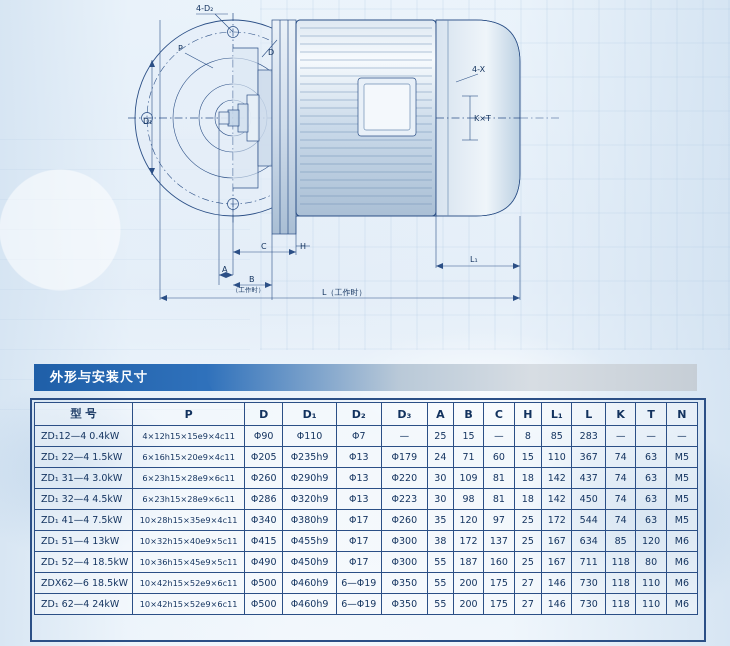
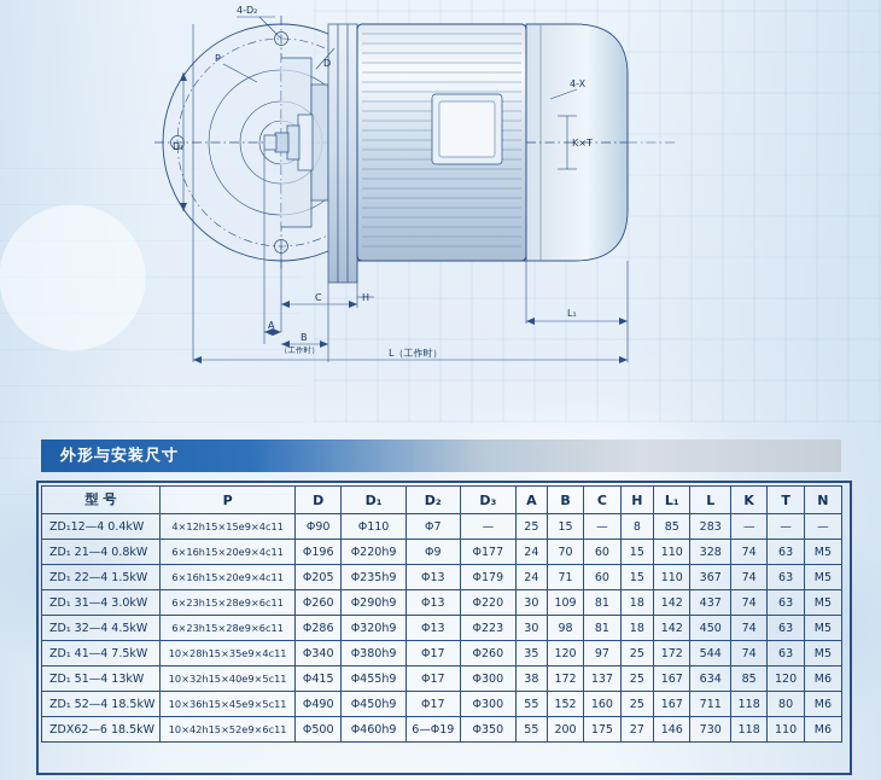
  4-D₂
  P
  D
  D₁
  4-X
  K×T
  A
  B
  （工作时）
  C
  H
  L₁
  L（工作时）
  外形与安装尺寸
  型 号	P	D	D₁	D₂	D₃	A	B	C	H	L₁	L	K	T	N
  ZD₁12—4 0.4kW	4×12h15×15e9×4c11	Φ90	Φ110	Φ7	—	25	15	—	8	85	283	—	—	—
+ ZD₁ 21—4 0.8kW	6×16h15×20e9×4c11	Φ196	Φ220h9	Φ9	Φ177	24	70	60	15	110	328	74	63	M5
  ZD₁ 22—4 1.5kW	6×16h15×20e9×4c11	Φ205	Φ235h9	Φ13	Φ179	24	71	60	15	110	367	74	63	M5
  ZD₁ 31—4 3.0kW	6×23h15×28e9×6c11	Φ260	Φ290h9	Φ13	Φ220	30	109	81	18	142	437	74	63	M5
  ZD₁ 32—4 4.5kW	6×23h15×28e9×6c11	Φ286	Φ320h9	Φ13	Φ223	30	98	81	18	142	450	74	63	M5
  ZD₁ 41—4 7.5kW	10×28h15×35e9×4c11	Φ340	Φ380h9	Φ17	Φ260	35	120	97	25	172	544	74	63	M5
  ZD₁ 51—4 13kW	10×32h15×40e9×5c11	Φ415	Φ455h9	Φ17	Φ300	38	172	137	25	167	634	85	120	M6
- ZD₁ 52—4 18.5kW	10×36h15×45e9×5c11	Φ490	Φ450h9	Φ17	Φ300	55	187	160	25	167	711	118	80	M6
+ ZD₁ 52—4 18.5kW	10×36h15×45e9×5c11	Φ490	Φ450h9	Φ17	Φ300	55	152	160	25	167	711	118	80	M6
  ZDX62—6 18.5kW	10×42h15×52e9×6c11	Φ500	Φ460h9	6—Φ19	Φ350	55	200	175	27	146	730	118	110	M6
- ZD₁ 62—4 24kW	10×42h15×52e9×6c11	Φ500	Φ460h9	6—Φ19	Φ350	55	200	175	27	146	730	118	110	M6
